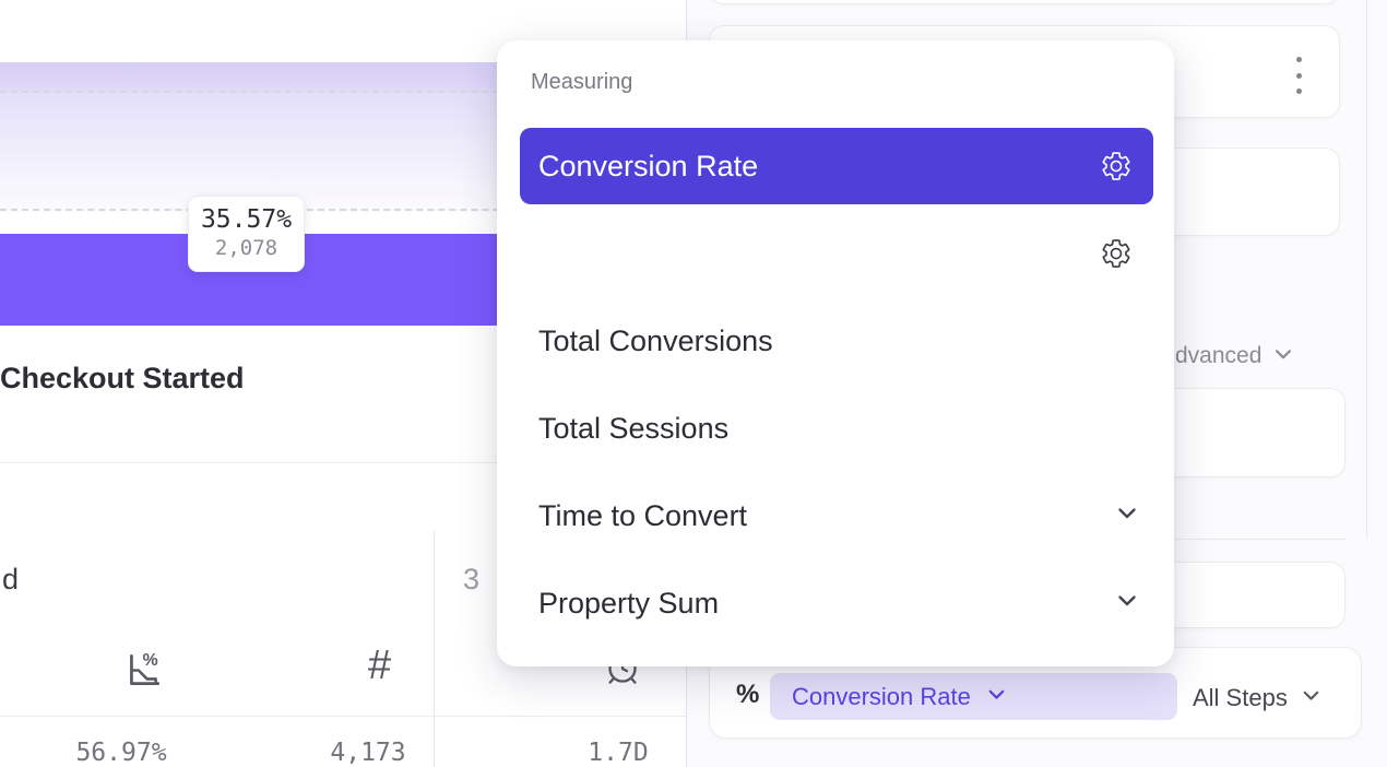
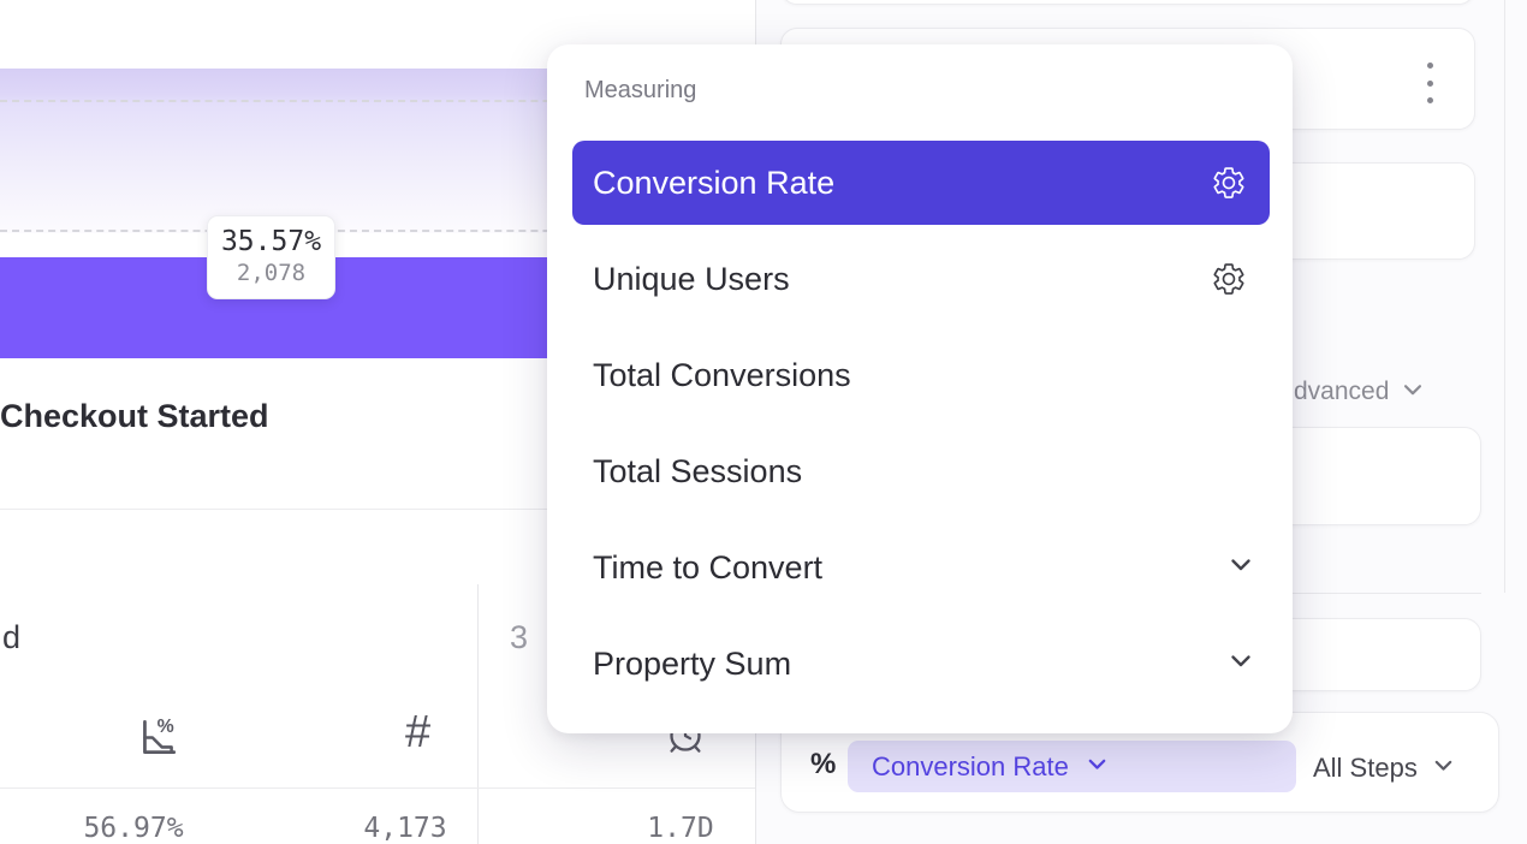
  35.57%
  2,078
  Checkout Started
  d
  3
  %
  #
  56.97%
  4,173
  1.7D
  dvanced
  %
  Conversion Rate
  All Steps
  Measuring
  Conversion Rate
+ Unique Users
  Total Conversions
  Total Sessions
  Time to Convert
  Property Sum
